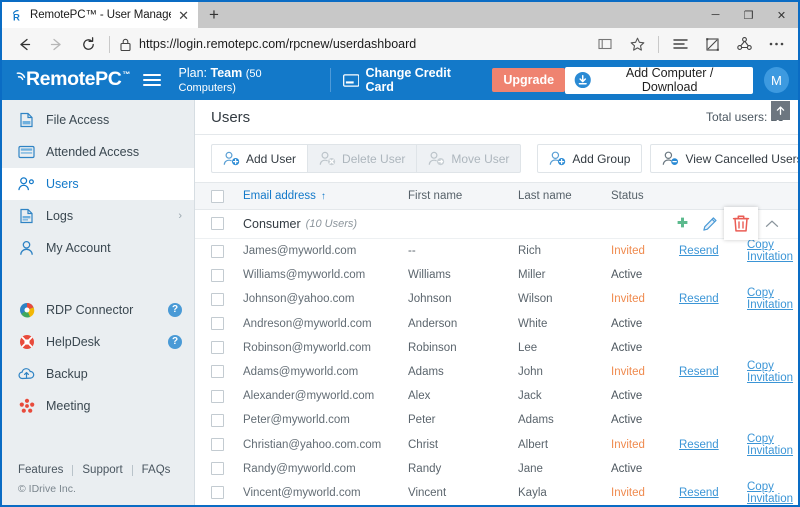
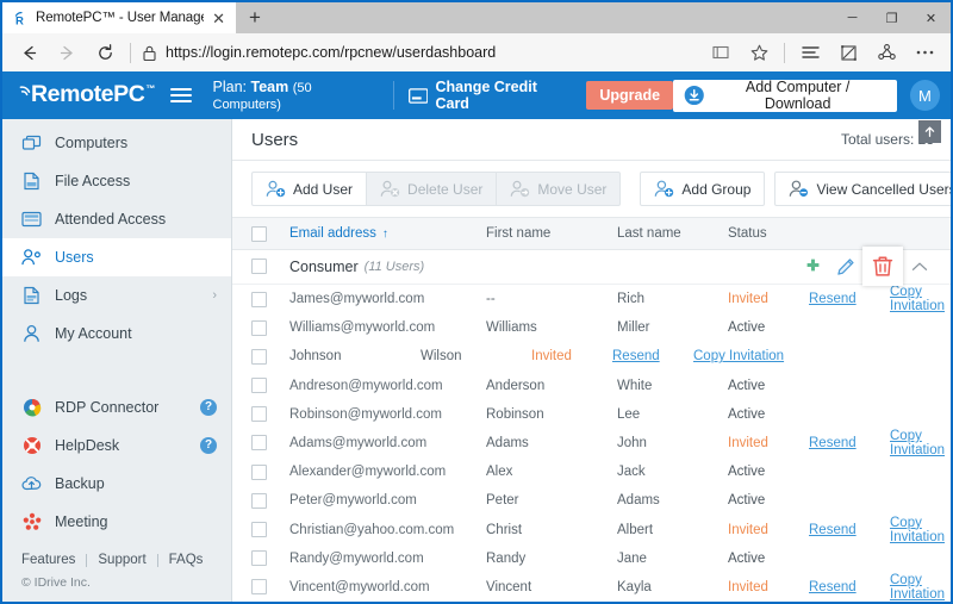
  R
  RemotePC™ - User Manag
  ✕
  +
  ─
  ❐
  ✕
  https://login.remotepc.com/rpcnew/userdashboard
  RemotePC
  ™
  Plan: Team (50 Computers)
  Change Credit Card
  Upgrade
  Add Computer / Download
  M
+ Computers
  File Access
  Attended Access
  Users
  Logs
  ›
  My Account
  RDP Connector
  ?
  HelpDesk
  ?
  Backup
  Meeting
  Features
  Support
  FAQs
  © IDrive Inc.
  Users
  Total users:
  Add User
  Delete User
  Move User
  Add Group
  View Cancelled User
  Email address ↑
  First name
  Last name
  Status
  Consumer
- (10 Users)
+ (11 Users)
  James@myworld.com
  --
  Rich
  Invited
  Resend
  Copy Invitation
  Williams@myworld.com
  Williams
  Miller
  Active
- Johnson@yahoo.com
  Johnson
  Wilson
  Invited
  Resend
  Copy Invitation
  Andreson@myworld.com
  Anderson
  White
  Active
  Robinson@myworld.com
  Robinson
  Lee
  Active
  Adams@myworld.com
  Adams
  John
  Invited
  Resend
  Copy Invitation
  Alexander@myworld.com
  Alex
  Jack
  Active
  Peter@myworld.com
  Peter
  Adams
  Active
  Christian@yahoo.com.com
  Christ
  Albert
  Invited
  Resend
  Copy Invitation
  Randy@myworld.com
  Randy
  Jane
  Active
  Vincent@myworld.com
  Vincent
  Kayla
  Invited
  Resend
  Copy Invitation
